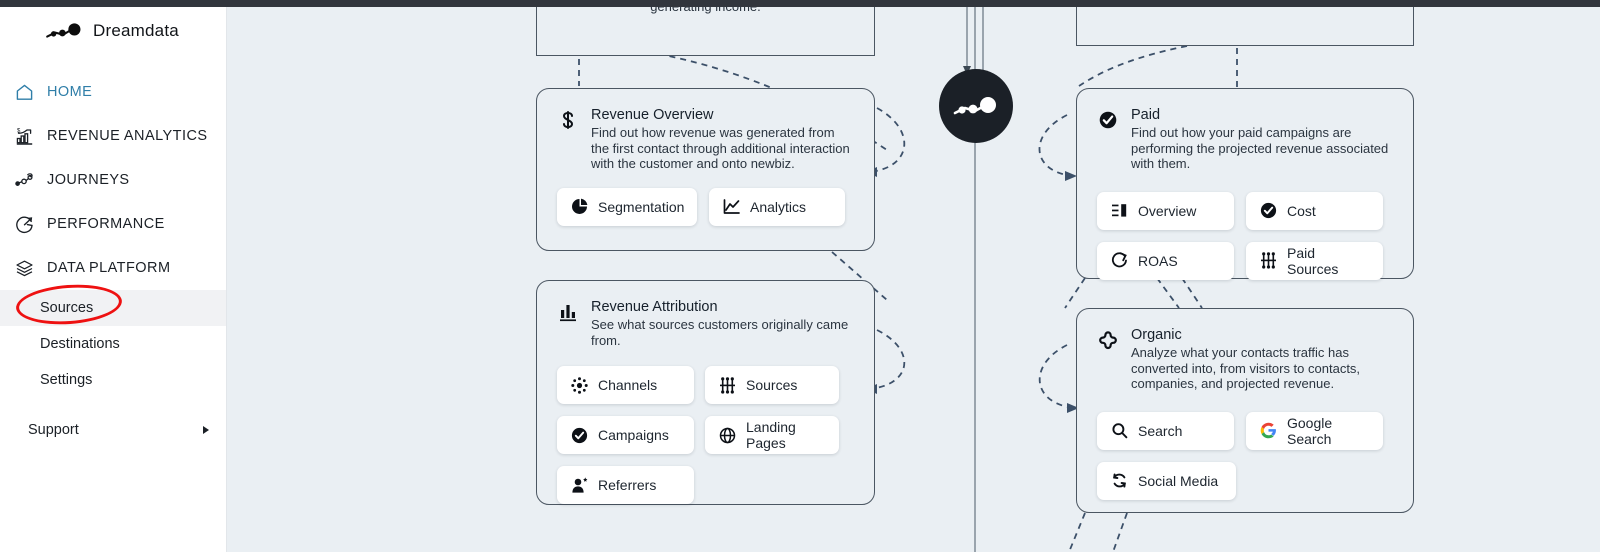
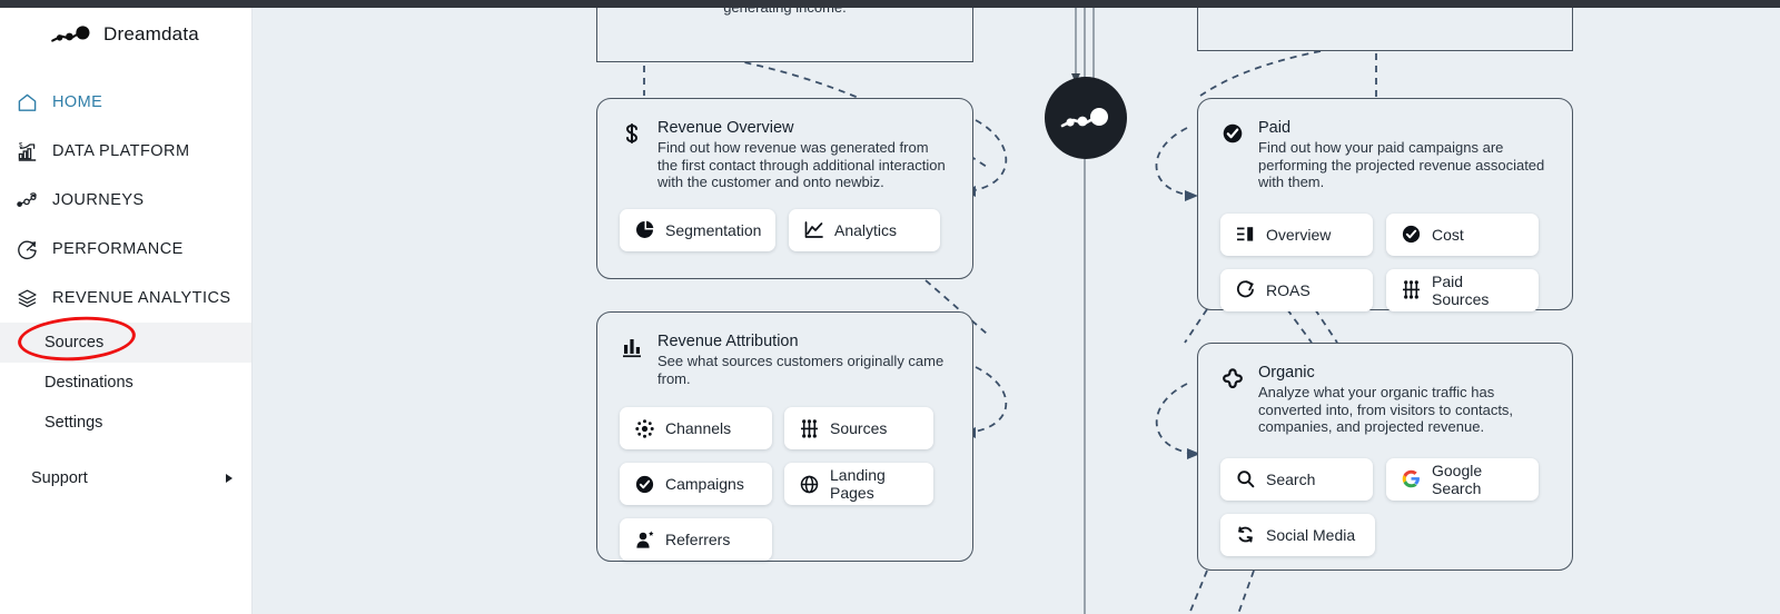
  Revenue Overview
  Find out how revenue was generated from the first contact through additional interaction with the customer and onto newbiz.
  Segmentation
  Analytics
  Revenue Attribution
  See what sources customers originally came from.
  Channels
  Sources
  Campaigns
  Landing Pages
  Referrers
  Paid
  Find out how your paid campaigns are performing the projected revenue associated with them.
  Overview
  Cost
  ROAS
  Paid Sources
  Organic
- Analyze what your contacts traffic has converted into, from visitors to contacts, companies, and projected revenue.
+ Analyze what your organic traffic has converted into, from visitors to contacts, companies, and projected revenue.
  Search
  Google Search
  Social Media
  Dreamdata
  HOME
- REVENUE ANALYTICS
+ DATA PLATFORM
  JOURNEYS
  PERFORMANCE
- DATA PLATFORM
+ REVENUE ANALYTICS
  Sources
  Destinations
  Settings
  Support
